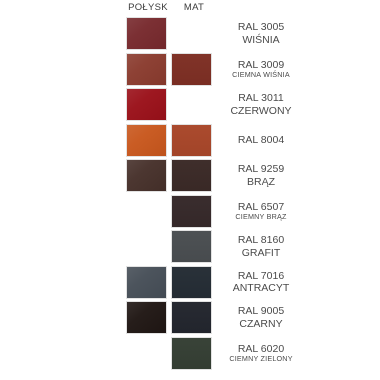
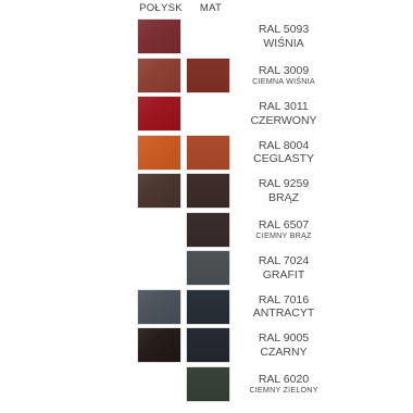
  POŁYSK
  MAT
- RAL 3005
+ RAL 5093
  WIŚNIA
  RAL 3009
  CIEMNA WIŚNIA
  RAL 3011
  CZERWONY
  RAL 8004
+ CEGLASTY
  RAL 9259
  BRĄZ
  RAL 6507
  CIEMNY BRĄZ
- RAL 8160
+ RAL 7024
  GRAFIT
  RAL 7016
  ANTRACYT
  RAL 9005
  CZARNY
  RAL 6020
  CIEMNY ZIELONY
